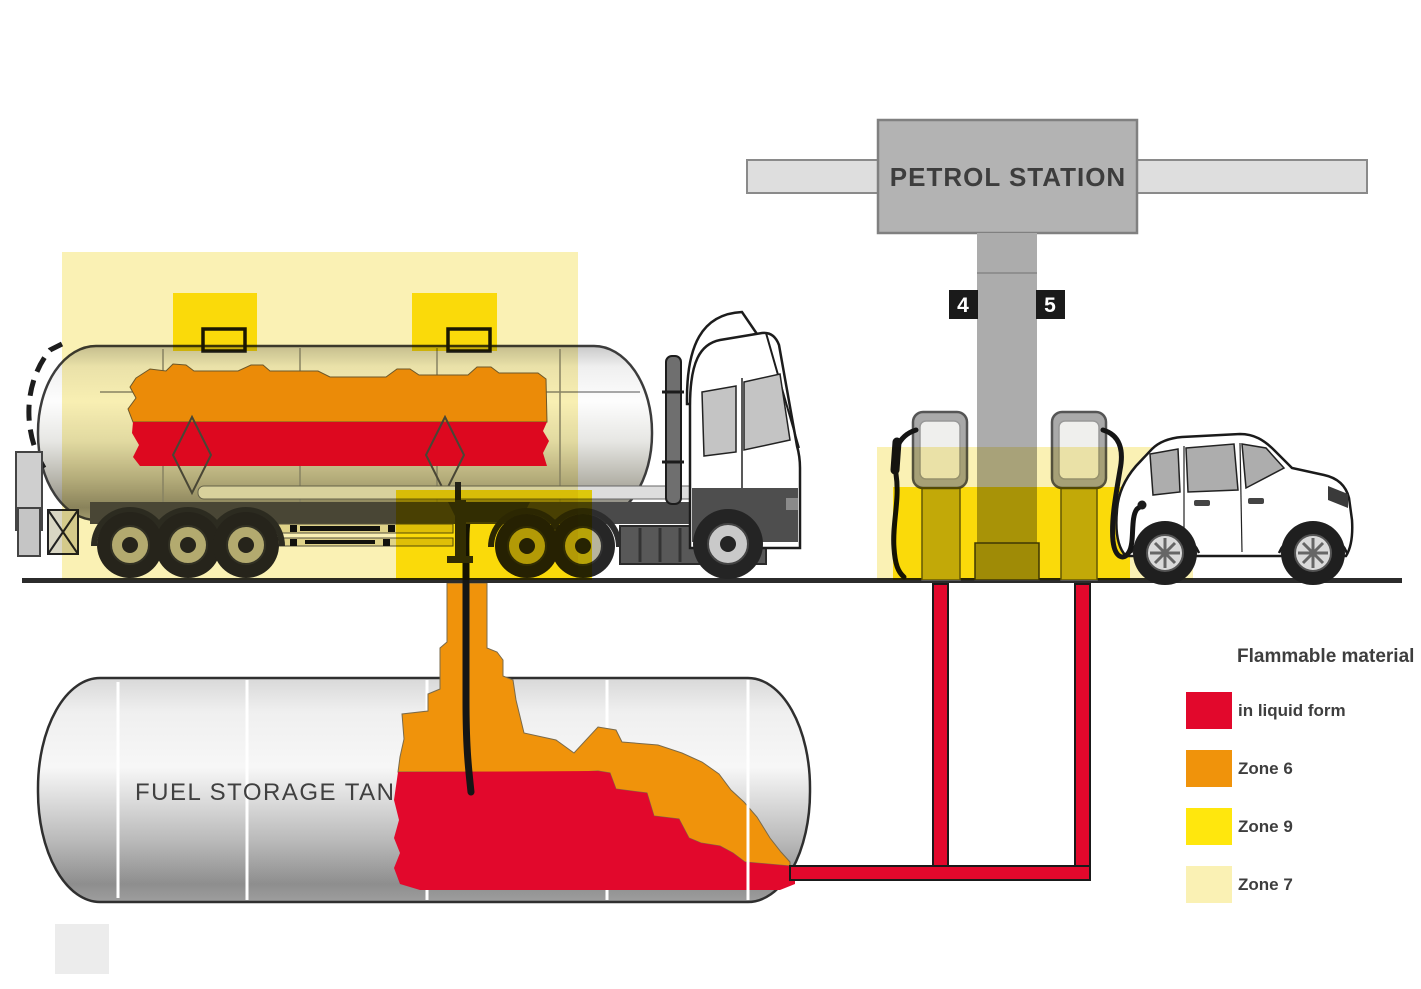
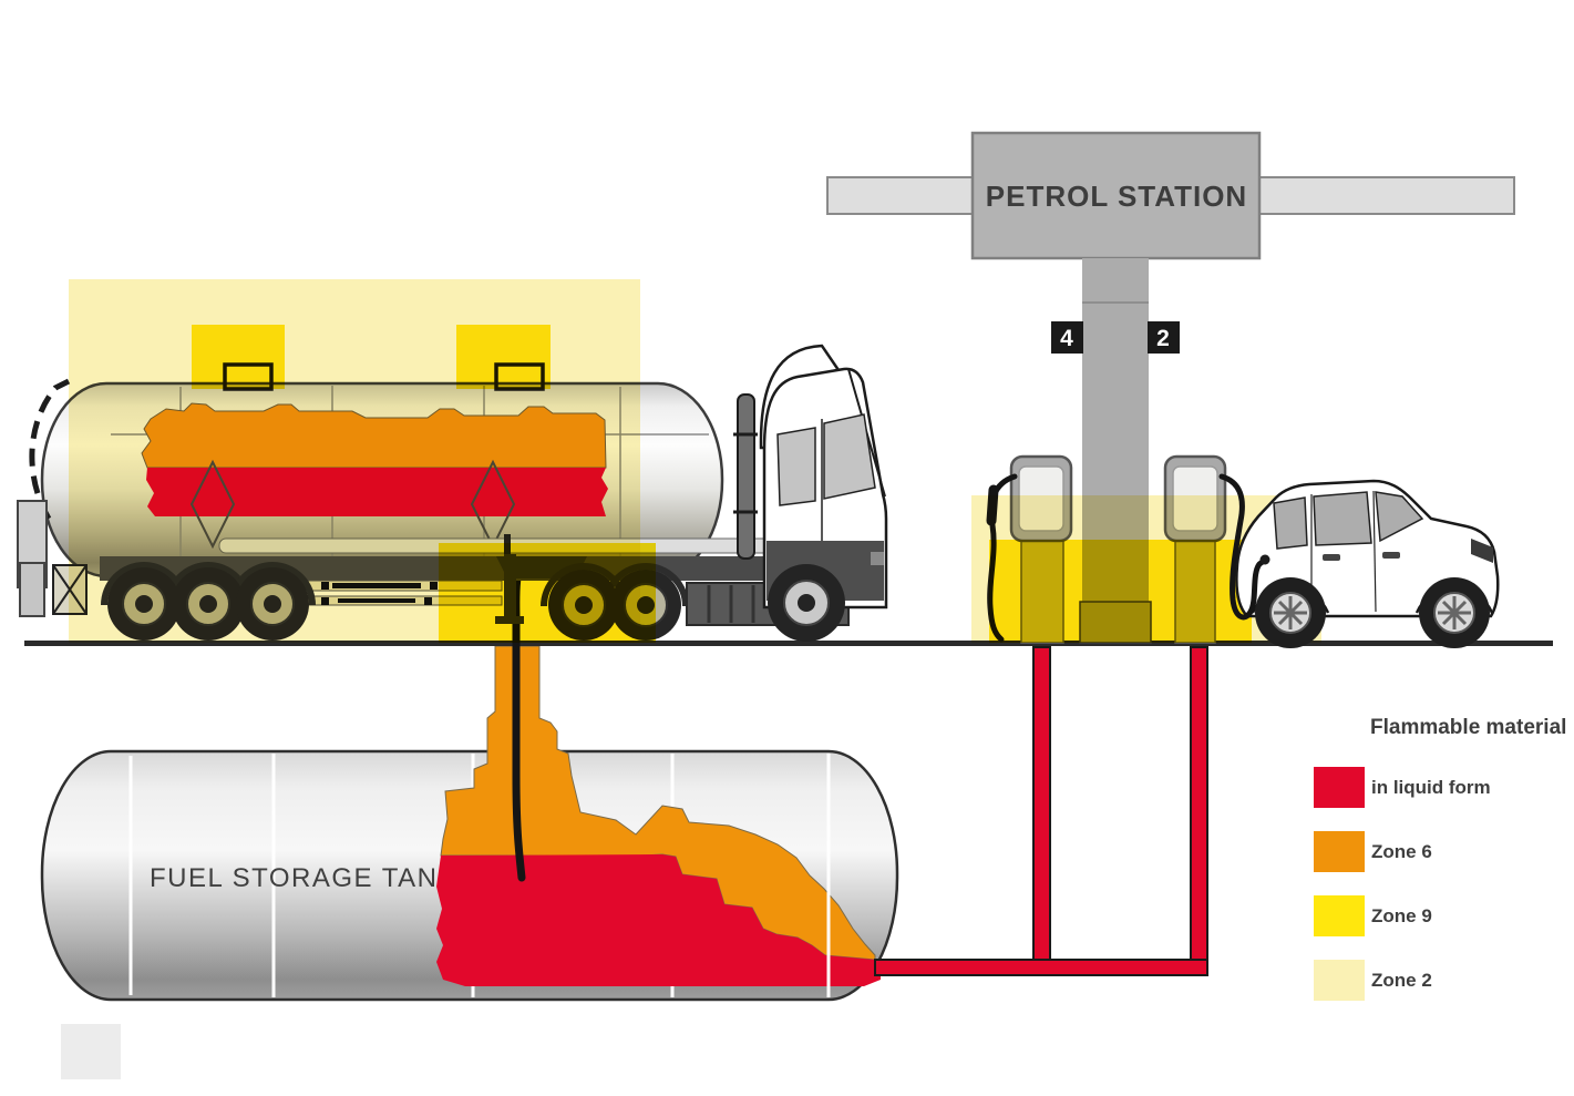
  FUEL STORAGE TAN
  PETROL STATION
  4
- 5
+ 2
  Flammable material
  in liquid form
  Zone 6
  Zone 9
- Zone 7
+ Zone 2
